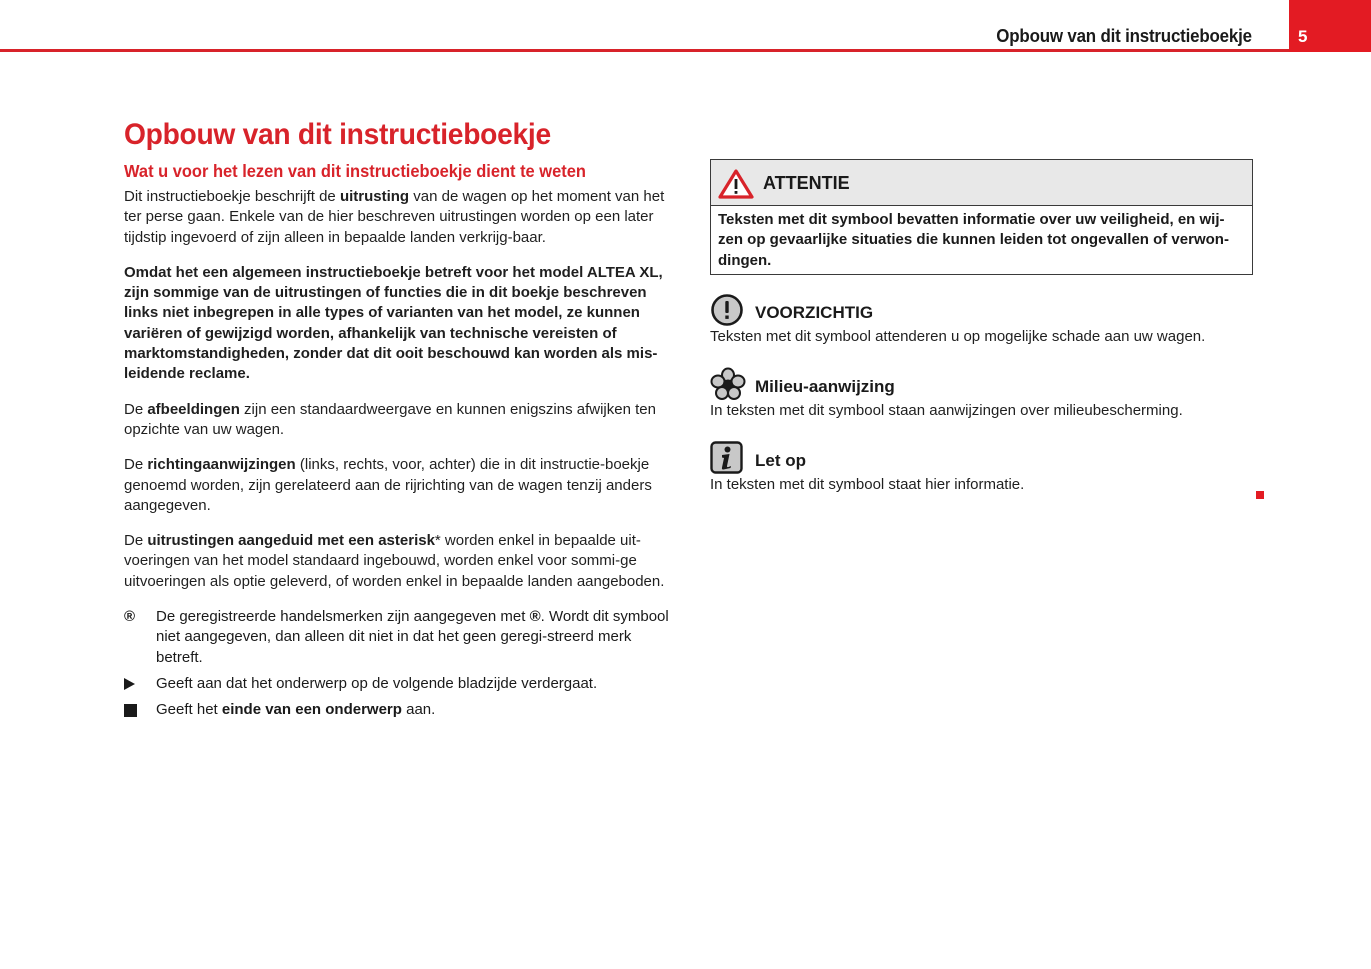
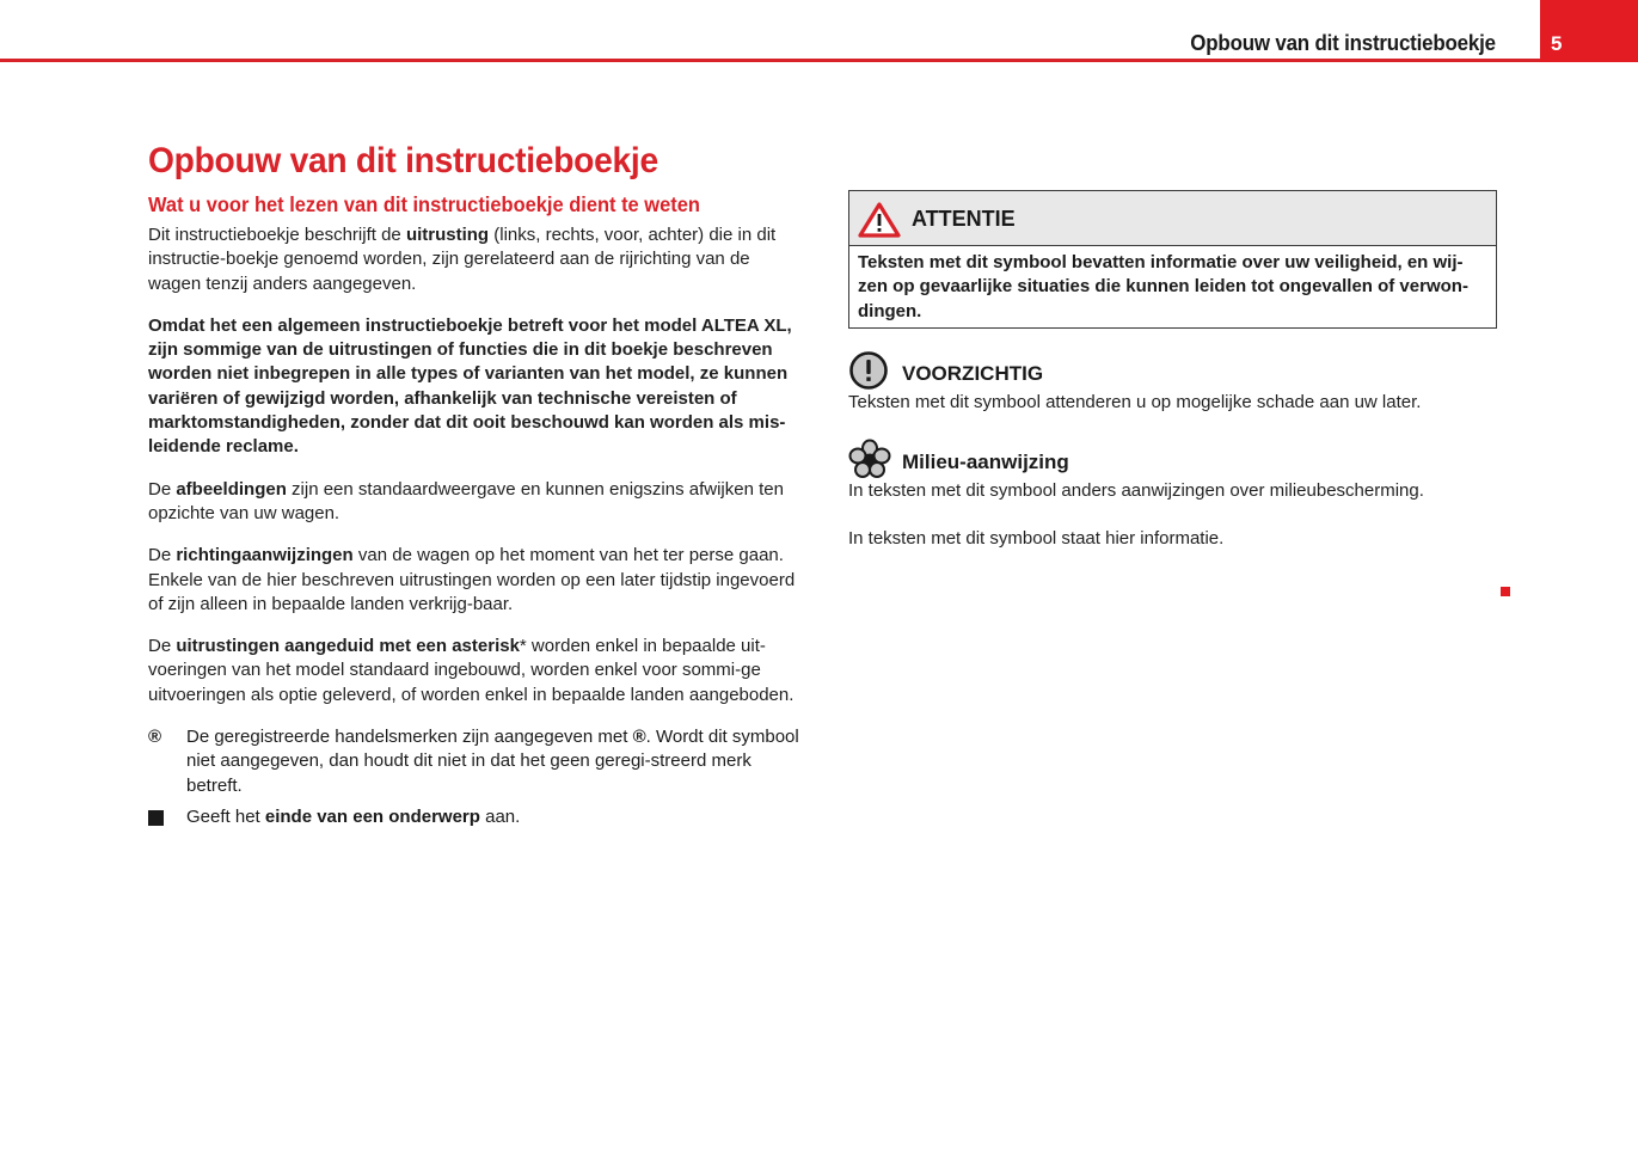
  Opbouw van dit instructieboekje
  5
  Opbouw van dit instructieboekje
  Wat u voor het lezen van dit instructieboekje dient te weten
- Dit instructieboekje beschrijft de uitrusting van de wagen op het moment van het ter perse gaan. Enkele van de hier beschreven uitrustingen worden op een later tijdstip ingevoerd of zijn alleen in bepaalde landen verkrijg-baar.
+ Dit instructieboekje beschrijft de uitrusting (links, rechts, voor, achter) die in dit instructie-boekje genoemd worden, zijn gerelateerd aan de rijrichting van de wagen tenzij anders aangegeven.
- Omdat het een algemeen instructieboekje betreft voor het model ALTEA XL, zijn sommige van de uitrustingen of functies die in dit boekje beschreven links niet inbegrepen in alle types of varianten van het model, ze kunnen variëren of gewijzigd worden, afhankelijk van technische vereisten of marktomstandigheden, zonder dat dit ooit beschouwd kan worden als mis-leidende reclame.
+ Omdat het een algemeen instructieboekje betreft voor het model ALTEA XL, zijn sommige van de uitrustingen of functies die in dit boekje beschreven worden niet inbegrepen in alle types of varianten van het model, ze kunnen variëren of gewijzigd worden, afhankelijk van technische vereisten of marktomstandigheden, zonder dat dit ooit beschouwd kan worden als mis-leidende reclame.
  De afbeeldingen zijn een standaardweergave en kunnen enigszins afwijken ten opzichte van uw wagen.
- De richtingaanwijzingen (links, rechts, voor, achter) die in dit instructie-boekje genoemd worden, zijn gerelateerd aan de rijrichting van de wagen tenzij anders aangegeven.
+ De richtingaanwijzingen van de wagen op het moment van het ter perse gaan. Enkele van de hier beschreven uitrustingen worden op een later tijdstip ingevoerd of zijn alleen in bepaalde landen verkrijg-baar.
  De uitrustingen aangeduid met een asterisk* worden enkel in bepaalde uit-voeringen van het model standaard ingebouwd, worden enkel voor sommi-ge uitvoeringen als optie geleverd, of worden enkel in bepaalde landen aangeboden.
  ®
- De geregistreerde handelsmerken zijn aangegeven met ®. Wordt dit symbool niet aangegeven, dan alleen dit niet in dat het geen geregi-streerd merk betreft.
+ De geregistreerde handelsmerken zijn aangegeven met ®. Wordt dit symbool niet aangegeven, dan houdt dit niet in dat het geen geregi-streerd merk betreft.
- Geeft aan dat het onderwerp op de volgende bladzijde verdergaat.
  Geeft het einde van een onderwerp aan.
  ATTENTIE
  Teksten met dit symbool bevatten informatie over uw veiligheid, en wij-zen op gevaarlijke situaties die kunnen leiden tot ongevallen of verwon-dingen.
  VOORZICHTIG
- Teksten met dit symbool attenderen u op mogelijke schade aan uw wagen.
+ Teksten met dit symbool attenderen u op mogelijke schade aan uw later.
  Milieu-aanwijzing
- In teksten met dit symbool staan aanwijzingen over milieubescherming.
+ In teksten met dit symbool anders aanwijzingen over milieubescherming.
- Let op
  In teksten met dit symbool staat hier informatie.
